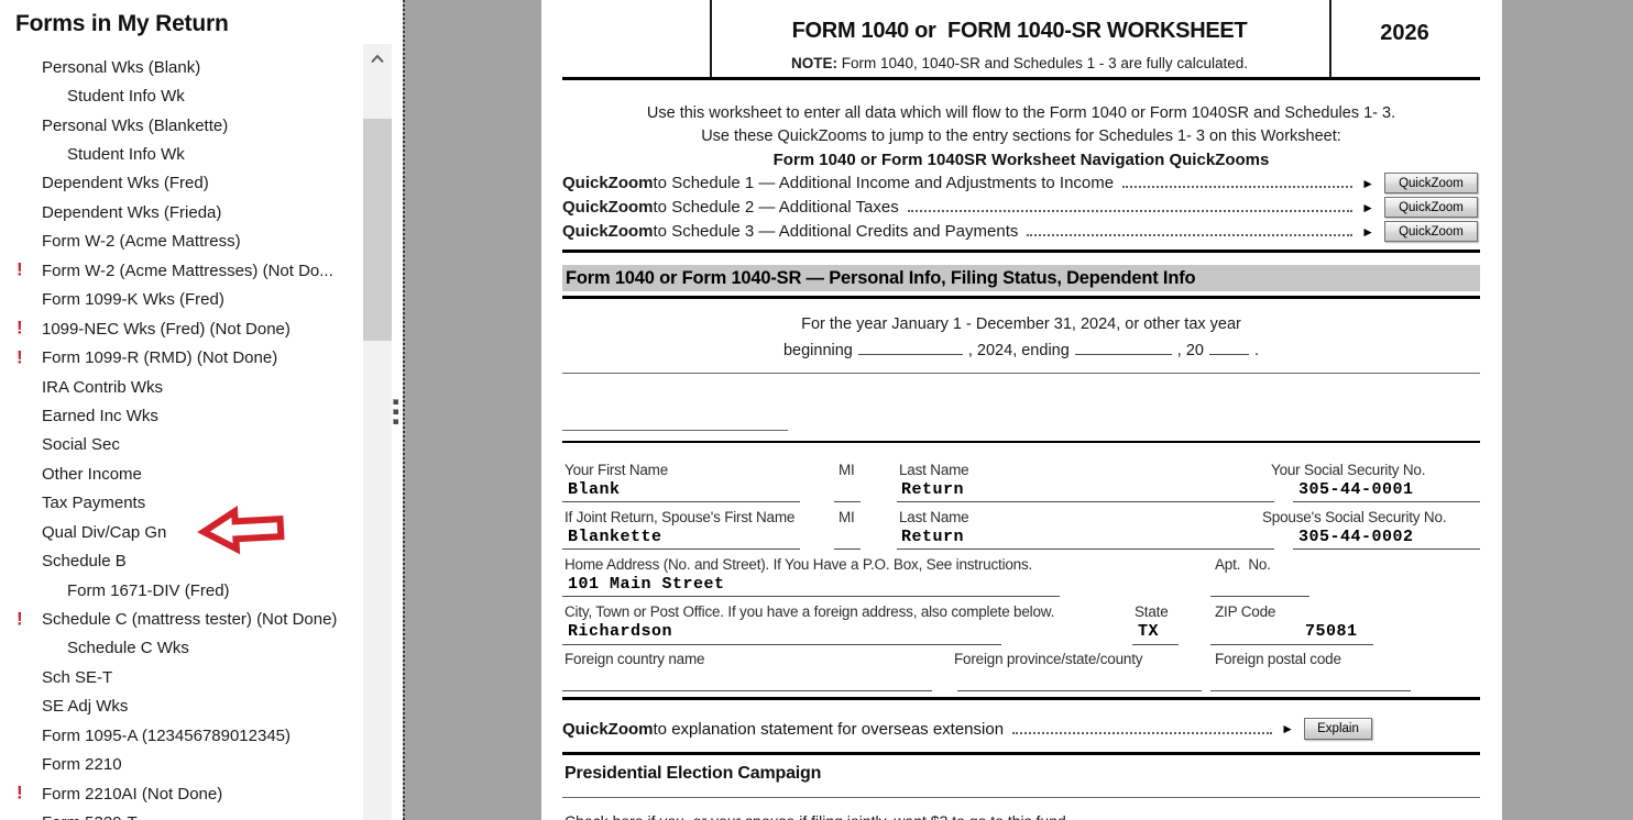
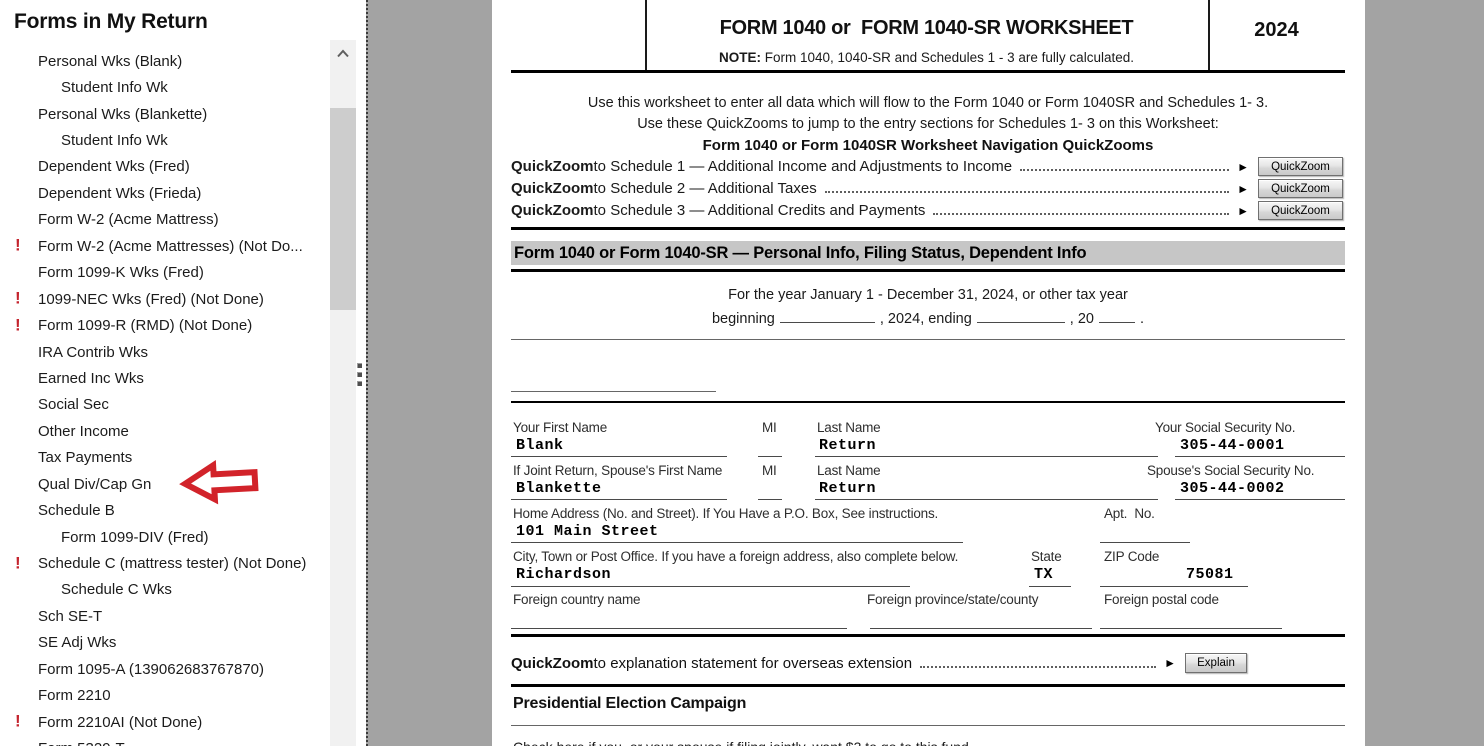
  Forms in My Return
  Personal Wks (Blank)
  Student Info Wk
  Personal Wks (Blankette)
  Student Info Wk
  Dependent Wks (Fred)
  Dependent Wks (Frieda)
  Form W-2 (Acme Mattress)
  !
  Form W-2 (Acme Mattresses) (Not Do...
  Form 1099-K Wks (Fred)
  !
  1099-NEC Wks (Fred) (Not Done)
  !
  Form 1099-R (RMD) (Not Done)
  IRA Contrib Wks
  Earned Inc Wks
  Social Sec
  Other Income
  Tax Payments
  Qual Div/Cap Gn
  Schedule B
- Form 1671-DIV (Fred)
+ Form 1099-DIV (Fred)
  !
  Schedule C (mattress tester) (Not Done)
  Schedule C Wks
  Sch SE-T
  SE Adj Wks
- Form 1095-A (123456789012345)
+ Form 1095-A (139062683767870)
  Form 2210
  !
  Form 2210AI (Not Done)
  FORM 1040 or FORM 1040-SR WORKSHEET
  NOTE: Form 1040, 1040-SR and Schedules 1 - 3 are fully calculated.
- 2026
+ 2024
  Use this worksheet to enter all data which will flow to the Form 1040 or Form 1040SR and Schedules 1- 3.
  Use these QuickZooms to jump to the entry sections for Schedules 1- 3 on this Worksheet:
  Form 1040 or Form 1040SR Worksheet Navigation QuickZooms
  QuickZoom
  to Schedule 1 — Additional Income and Adjustments to Income
  ►
  QuickZoom
  QuickZoom
  to Schedule 2 — Additional Taxes
  ►
  QuickZoom
  QuickZoom
  to Schedule 3 — Additional Credits and Payments
  ►
  QuickZoom
  Form 1040 or Form 1040-SR — Personal Info, Filing Status, Dependent Info
  For the year January 1 - December 31, 2024, or other tax year
  beginning
  , 2024, ending
  , 20
  .
  Your First Name
  MI
  Last Name
  Your Social Security No.
  Blank
  Return
  305-44-0001
  If Joint Return, Spouse's First Name
  MI
  Last Name
  Spouse's Social Security No.
  Blankette
  Return
  305-44-0002
  Home Address (No. and Street). If You Have a P.O. Box, See instructions.
  Apt. No.
  101 Main Street
  City, Town or Post Office. If you have a foreign address, also complete below.
  State
  ZIP Code
  Richardson
  TX
  75081
  Foreign country name
  Foreign province/state/county
  Foreign postal code
  QuickZoom
  to explanation statement for overseas extension
  ►
  Explain
  Presidential Election Campaign
